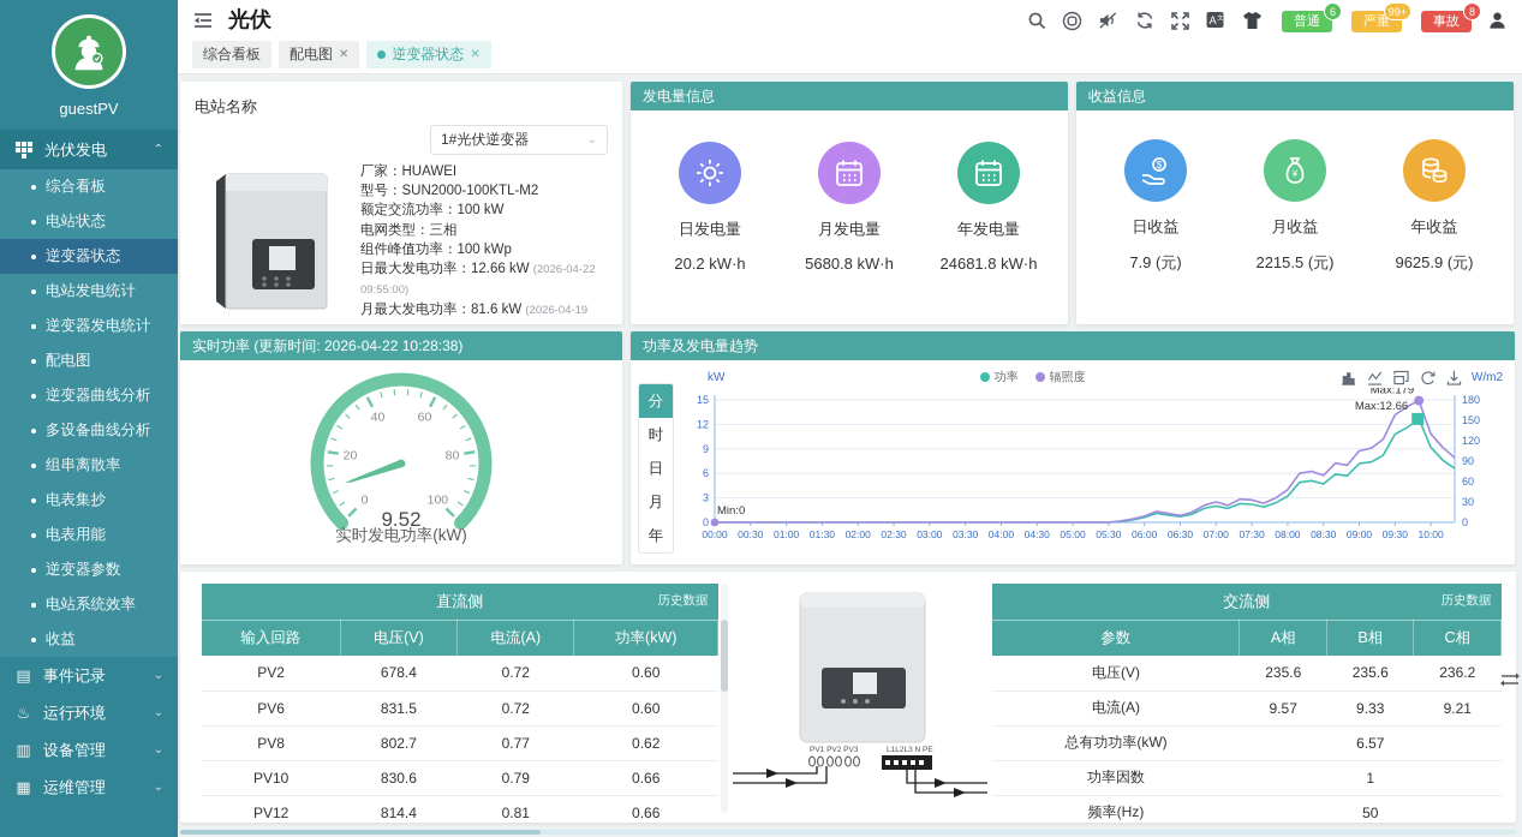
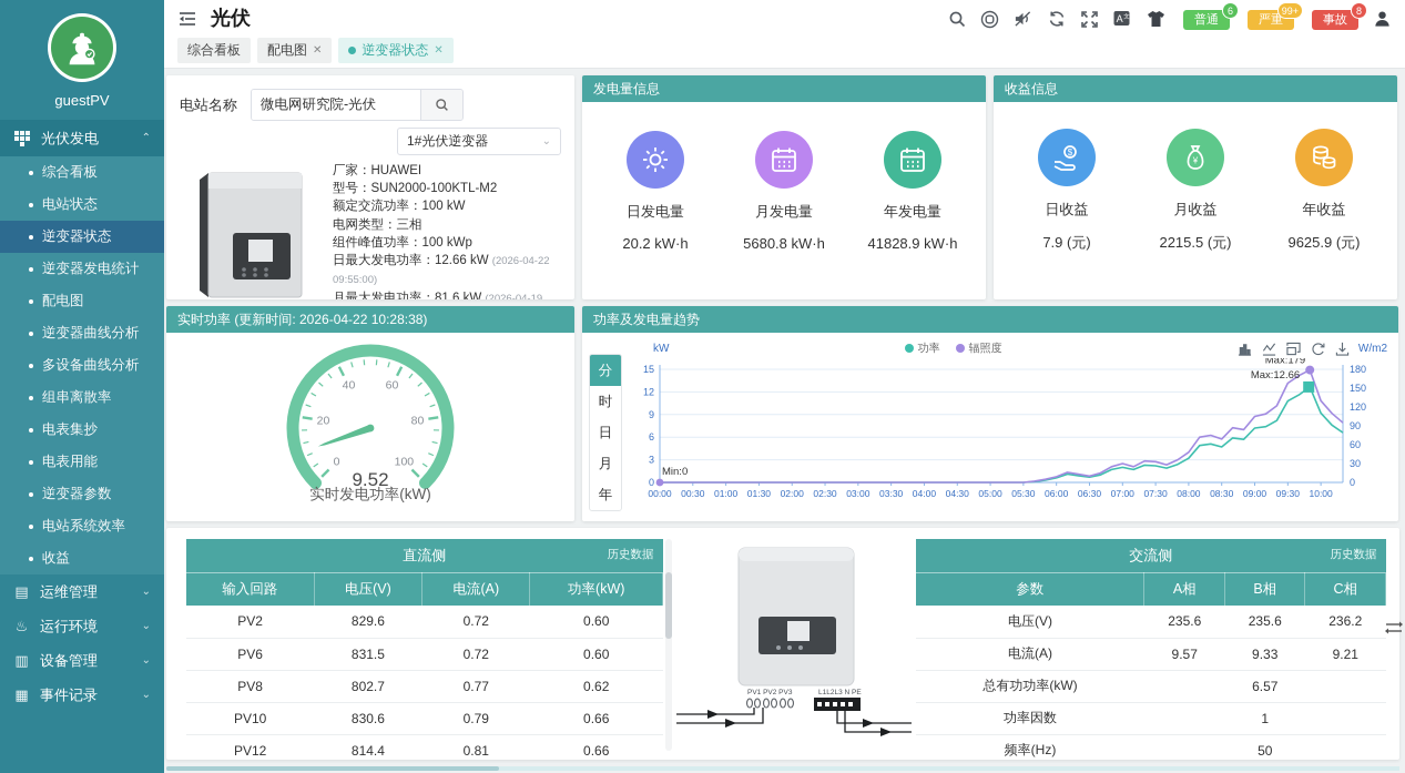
  guestPV
  光伏发电
  ⌃
  综合看板
  电站状态
  逆变器状态
- 电站发电统计
  逆变器发电统计
  配电图
  逆变器曲线分析
  多设备曲线分析
  组串离散率
  电表集抄
  电表用能
  逆变器参数
  电站系统效率
  收益
  ▤
- 事件记录
+ 运维管理
  ⌄
  ♨
  运行环境
  ⌄
  ▥
  设备管理
  ⌄
  ▦
- 运维管理
+ 事件记录
  ⌄
  光伏
  A
  普通
  6
  严重
  99+
  事故
  8
  综合看板
  配电图
  ✕
  逆变器状态
  ✕
  电站名称
+ 微电网研究院-光伏
  1#光伏逆变器
  ⌄
  厂家：HUAWEI
  型号：SUN2000-100KTL-M2
  额定交流功率：100 kW
  电网类型：三相
  组件峰值功率：100 kWp
  日最大发电功率：12.66 kW (2026-04-22 09:55:00)
  月最大发电功率：81.6 kW (2026-04-19
  发电量信息
  日发电量
  20.2 kW·h
  月发电量
  5680.8 kW·h
  年发电量
- 24681.8 kW·h
+ 41828.9 kW·h
  收益信息
  $
  日收益
  7.9 (元)
  ¥
  月收益
  2215.5 (元)
  年收益
  9625.9 (元)
  实时功率 (更新时间: 2026-04-22 10:28:38)
  0
  20
  40
  60
  80
  100
  9.52
  实时发电功率(kW)
  功率及发电量趋势
  分
  时
  日
  月
  年
  kW
  功率
  辐照度
  W/m2
  0
  3
  6
  9
  12
  15
  0
  30
  60
  90
  120
  150
  180
  00:00
  00:30
  01:00
  01:30
  02:00
  02:30
  03:00
  03:30
  04:00
  04:30
  05:00
  05:30
  06:00
  06:30
  07:00
  07:30
  08:00
  08:30
  09:00
  09:30
  10:00
  Min:0
  Max:179
  Max:12.66
  直流侧 历史数据
  输入回路	电压(V)	电流(A)	功率(kW)
- PV2	678.4	0.72	0.60
+ PV2	829.6	0.72	0.60
  PV6	831.5	0.72	0.60
  PV8	802.7	0.77	0.62
  PV10	830.6	0.79	0.66
  PV12	814.4	0.81	0.66
  交流侧 历史数据
  参数	A相	B相	C相
  电压(V)	235.6	235.6	236.2
  电流(A)	9.57	9.33	9.21
  总有功功率(kW)	6.57
  功率因数	1
  频率(Hz)	50
